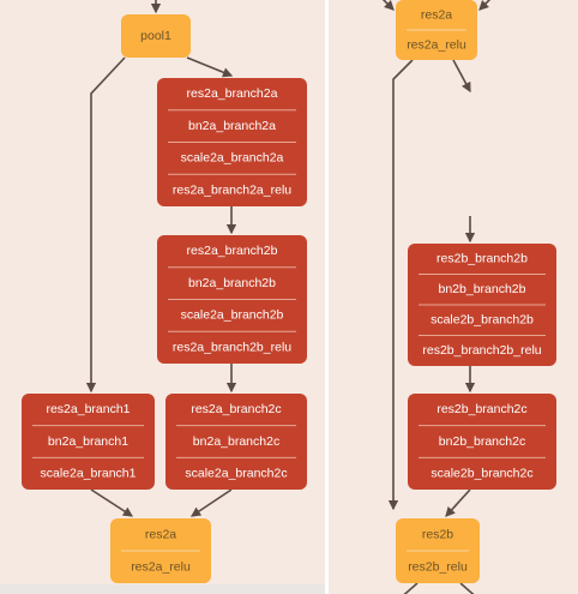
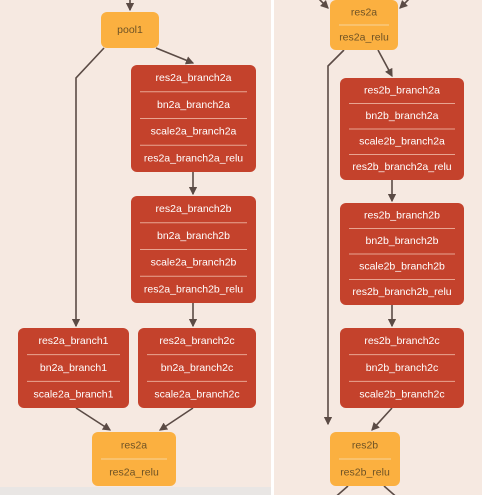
  pool1
  res2a_branch2a
  bn2a_branch2a
  scale2a_branch2a
  res2a_branch2a_relu
  res2a_branch2b
  bn2a_branch2b
  scale2a_branch2b
  res2a_branch2b_relu
  res2a_branch1
  bn2a_branch1
  scale2a_branch1
  res2a_branch2c
  bn2a_branch2c
  scale2a_branch2c
  res2a
  res2a_relu
  res2a
  res2a_relu
+ res2b_branch2a
+ bn2b_branch2a
+ scale2b_branch2a
+ res2b_branch2a_relu
  res2b_branch2b
  bn2b_branch2b
  scale2b_branch2b
  res2b_branch2b_relu
  res2b_branch2c
  bn2b_branch2c
  scale2b_branch2c
  res2b
  res2b_relu
